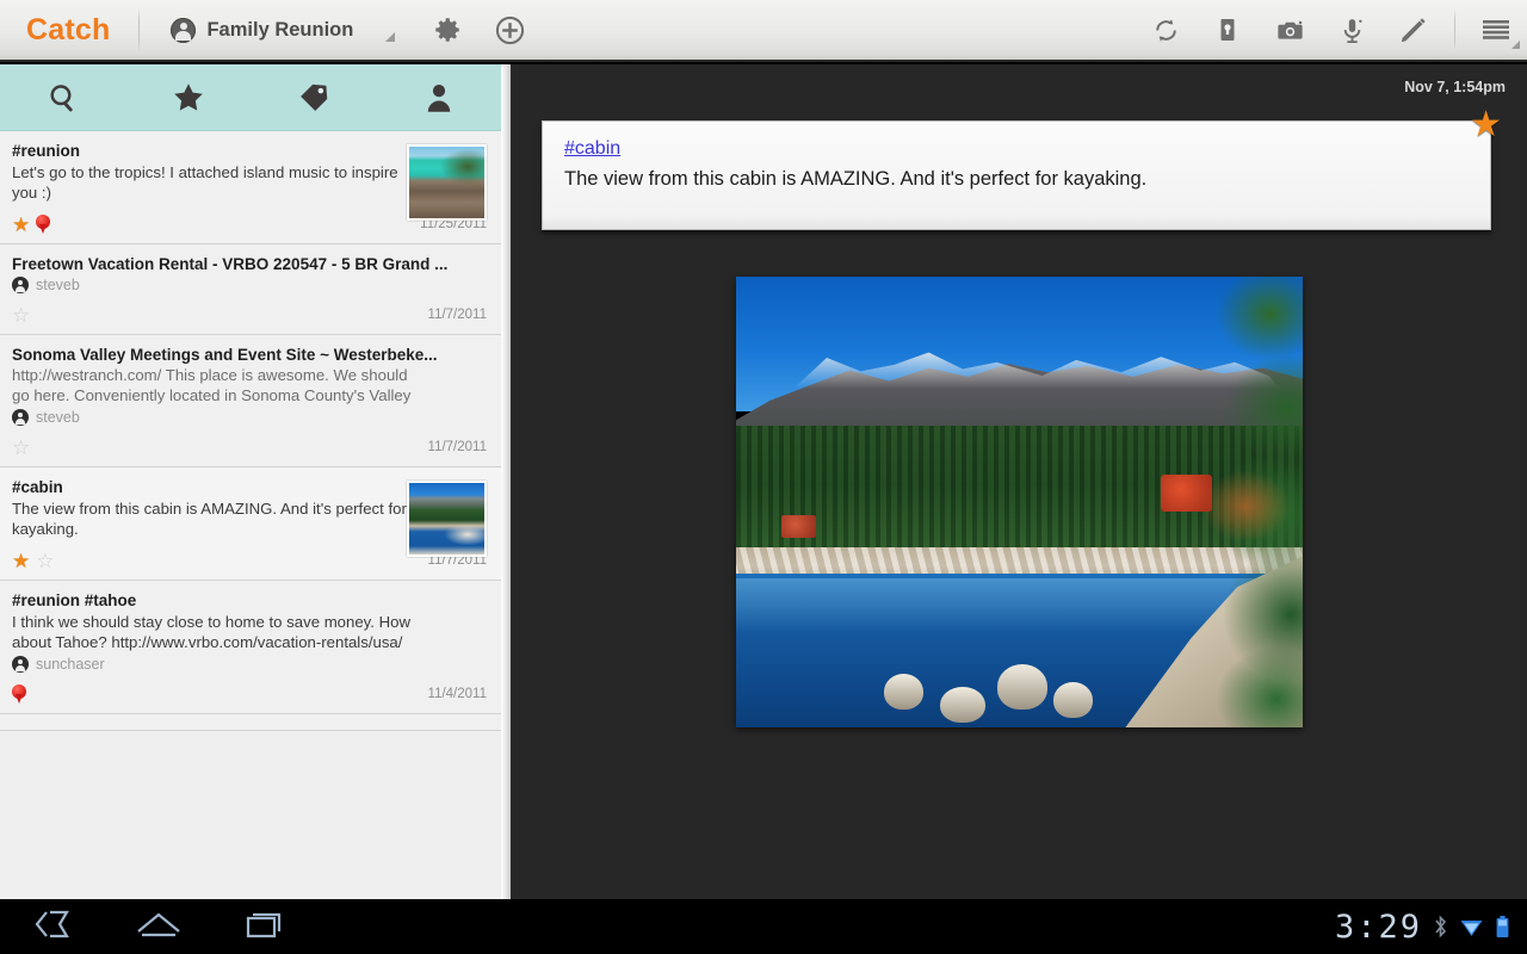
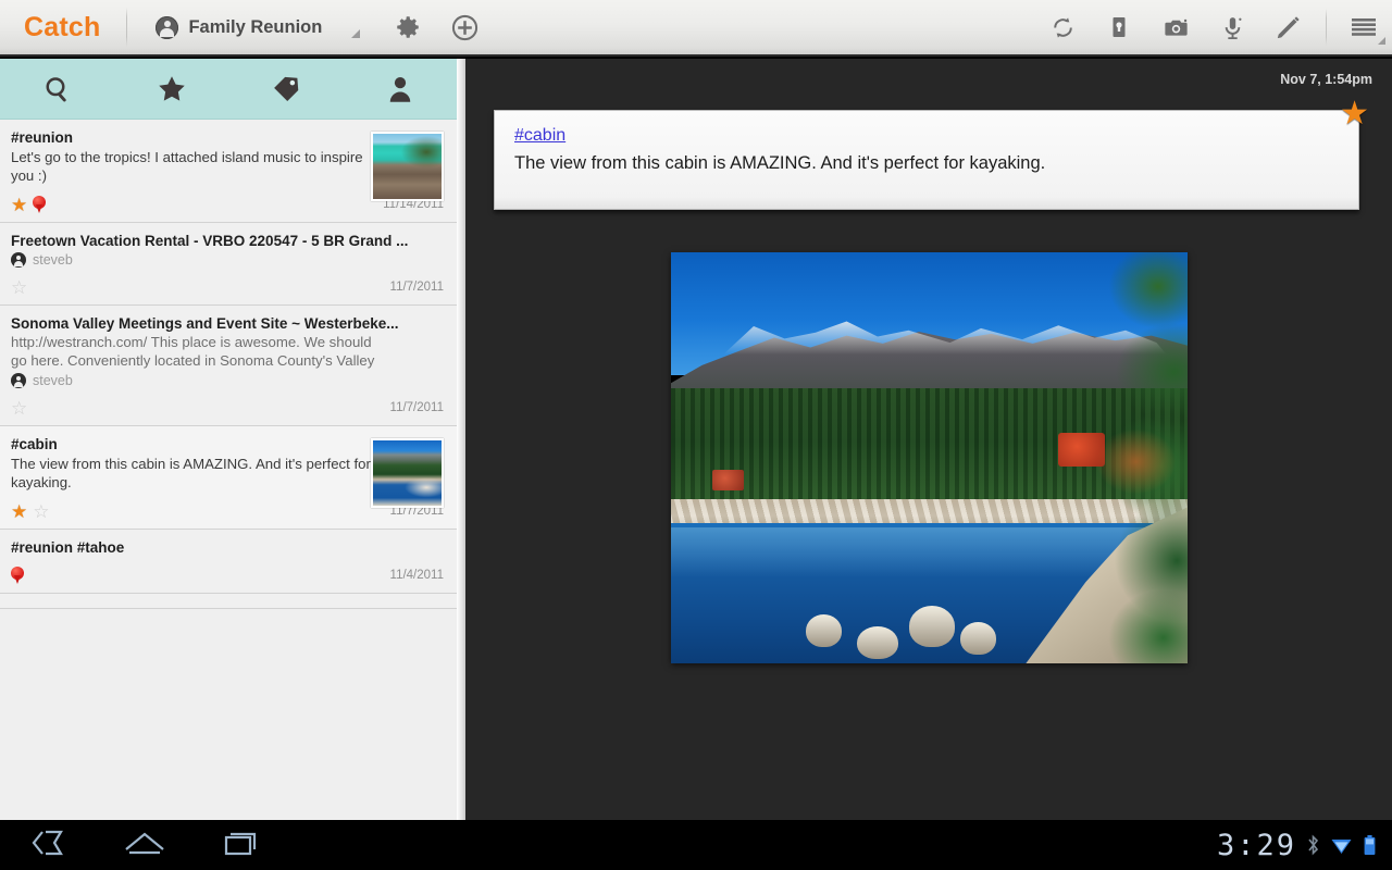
  Catch
  Family Reunion
  #reunion
  Let's go to the tropics! I attached island music to inspire you :)
  ★
- 11/25/2011
+ 11/14/2011
  Freetown Vacation Rental - VRBO 220547 - 5 BR Grand ...
  steveb
  ☆
  11/7/2011
  Sonoma Valley Meetings and Event Site ~ Westerbeke...
  http://westranch.com/ This place is awesome. We should go here. Conveniently located in Sonoma County's Valley
  steveb
  ☆
  11/7/2011
  #cabin
  The view from this cabin is AMAZING. And it's perfect for kayaking.
  ★
  ☆
  11/7/2011
  #reunion #tahoe
- I think we should stay close to home to save money. How about Tahoe? http://www.vrbo.com/vacation-rentals/usa/
- sunchaser
  11/4/2011
  Nov 7, 1:54pm
  ★
  #cabin
  The view from this cabin is AMAZING. And it's perfect for kayaking.
  3:29
